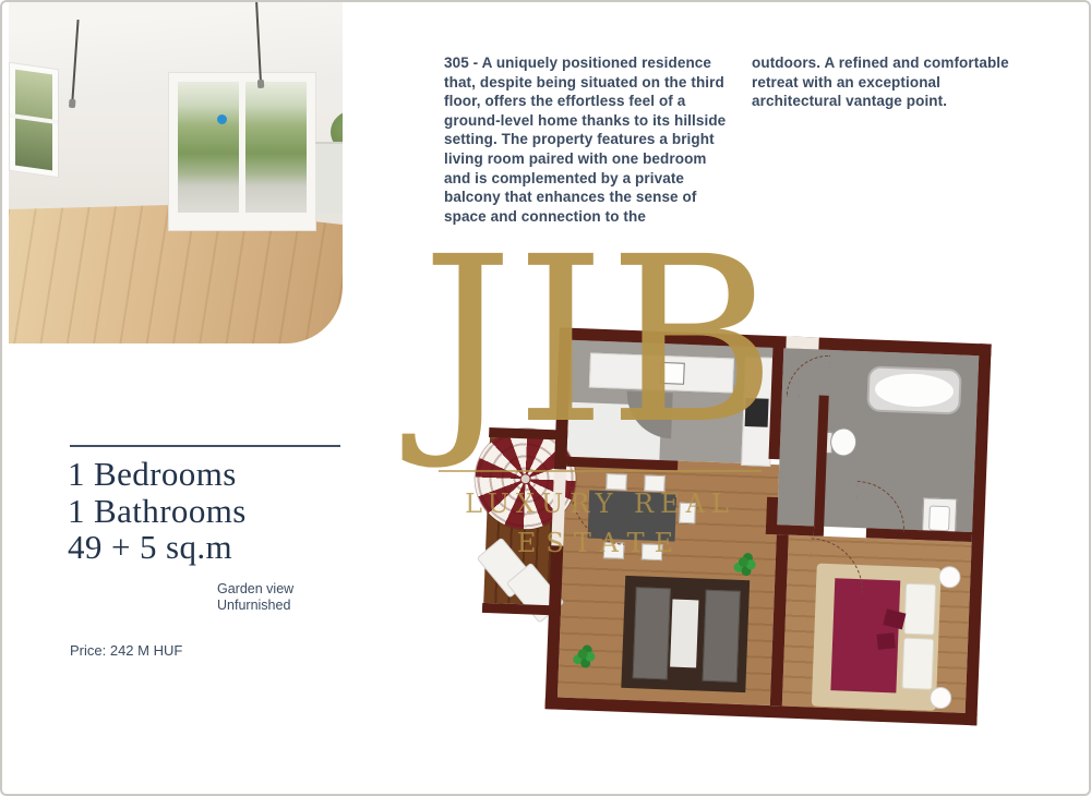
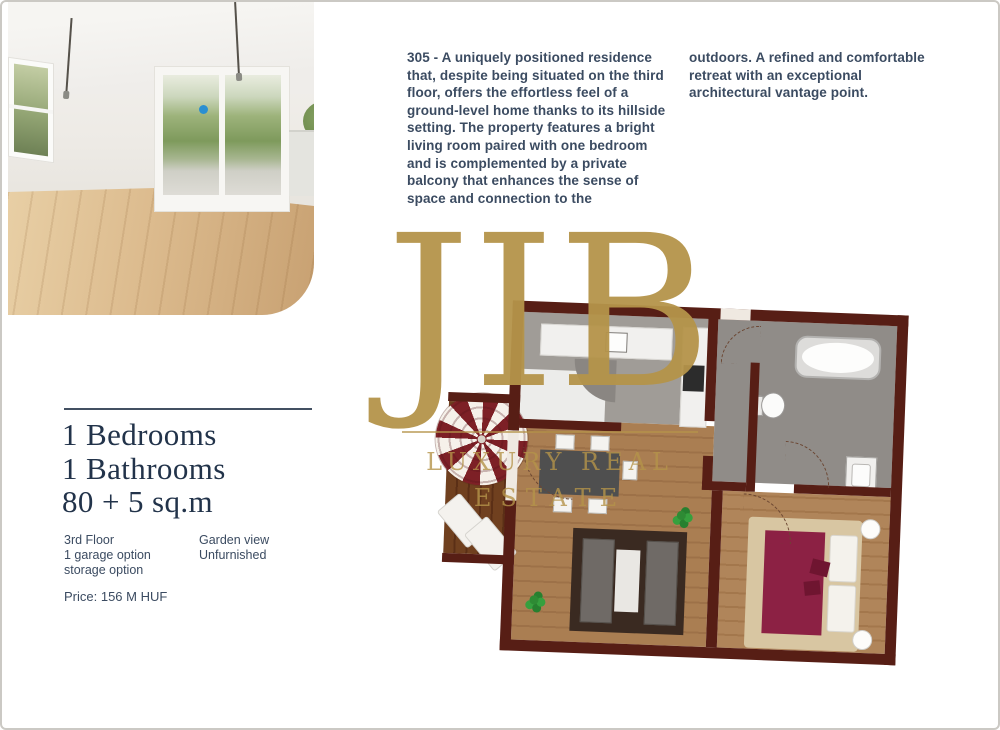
  305 - A uniquely positioned residence that, despite being situated on the third floor, offers the effortless feel of a ground-level home thanks to its hillside setting. The property features a bright living room paired with one bedroom and is complemented by a private balcony that enhances the sense of space and connection to the
  outdoors. A refined and comfortable retreat with an exceptional architectural vantage point.
  1 Bedrooms
  1 Bathrooms
- 49 + 5 sq.m
+ 80 + 5 sq.m
+ 3rd Floor
+ 1 garage option
+ storage option
  Garden view
  Unfurnished
- Price: 242 M HUF
+ Price: 156 M HUF
  JIB
  LUXURY REAL
  ESTATE
